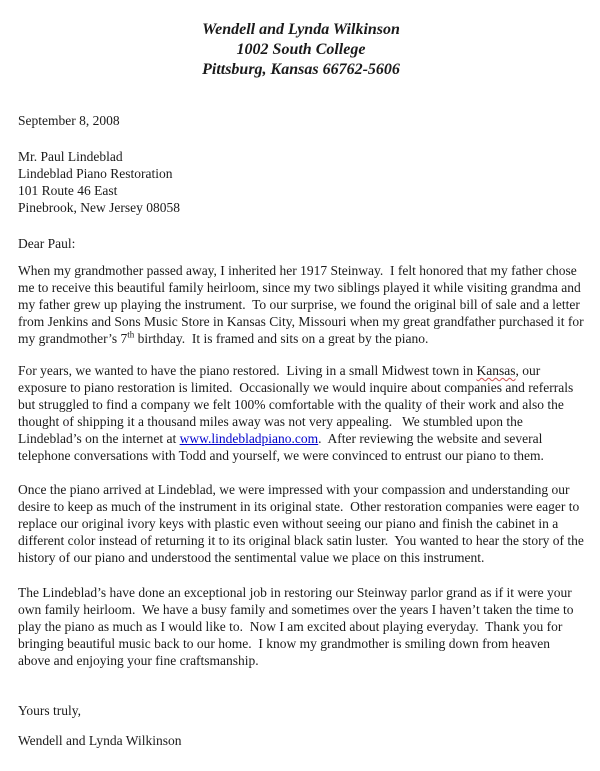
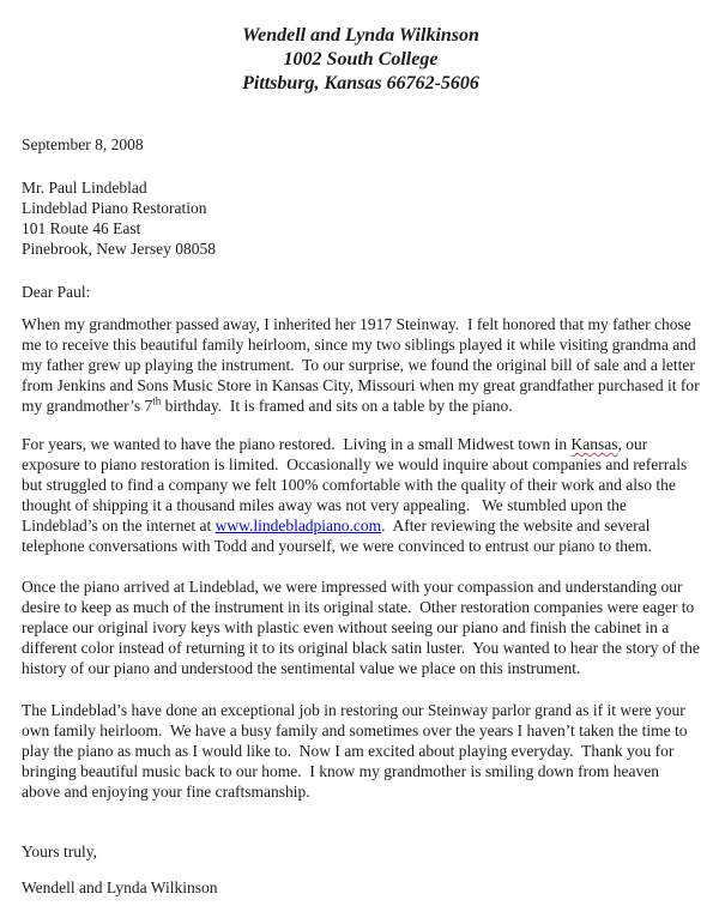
  Wendell and Lynda Wilkinson
  1002 South College
  Pittsburg, Kansas 66762-5606
  September 8, 2008
  Mr. Paul Lindeblad
  Lindeblad Piano Restoration
  101 Route 46 East
  Pinebrook, New Jersey 08058
  Dear Paul:
- When my grandmother passed away, I inherited her 1917 Steinway. I felt honored that my father chose me to receive this beautiful family heirloom, since my two siblings played it while visiting grandma and my father grew up playing the instrument. To our surprise, we found the original bill of sale and a letter from Jenkins and Sons Music Store in Kansas City, Missouri when my great grandfather purchased it for my grandmother’s 7th birthday. It is framed and sits on a great by the piano.
+ When my grandmother passed away, I inherited her 1917 Steinway. I felt honored that my father chose me to receive this beautiful family heirloom, since my two siblings played it while visiting grandma and my father grew up playing the instrument. To our surprise, we found the original bill of sale and a letter from Jenkins and Sons Music Store in Kansas City, Missouri when my great grandfather purchased it for my grandmother’s 7th birthday. It is framed and sits on a table by the piano.
  For years, we wanted to have the piano restored. Living in a small Midwest town in Kansas, our exposure to piano restoration is limited. Occasionally we would inquire about companies and referrals but struggled to find a company we felt 100% comfortable with the quality of their work and also the thought of shipping it a thousand miles away was not very appealing. We stumbled upon the Lindeblad’s on the internet at www.lindebladpiano.com. After reviewing the website and several telephone conversations with Todd and yourself, we were convinced to entrust our piano to them.
  Once the piano arrived at Lindeblad, we were impressed with your compassion and understanding our desire to keep as much of the instrument in its original state. Other restoration companies were eager to replace our original ivory keys with plastic even without seeing our piano and finish the cabinet in a different color instead of returning it to its original black satin luster. You wanted to hear the story of the history of our piano and understood the sentimental value we place on this instrument.
  The Lindeblad’s have done an exceptional job in restoring our Steinway parlor grand as if it were your own family heirloom. We have a busy family and sometimes over the years I haven’t taken the time to play the piano as much as I would like to. Now I am excited about playing everyday. Thank you for bringing beautiful music back to our home. I know my grandmother is smiling down from heaven above and enjoying your fine craftsmanship.
  Yours truly,
  Wendell and Lynda Wilkinson
